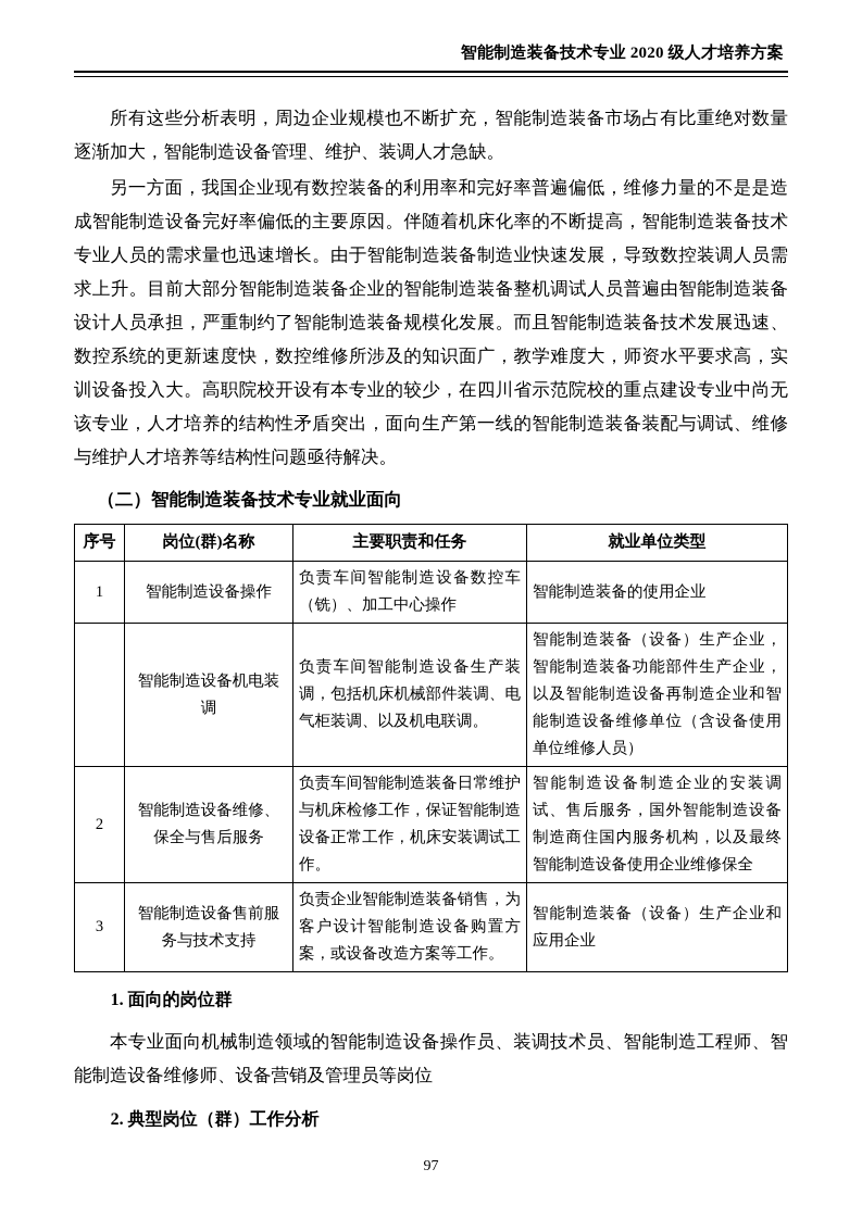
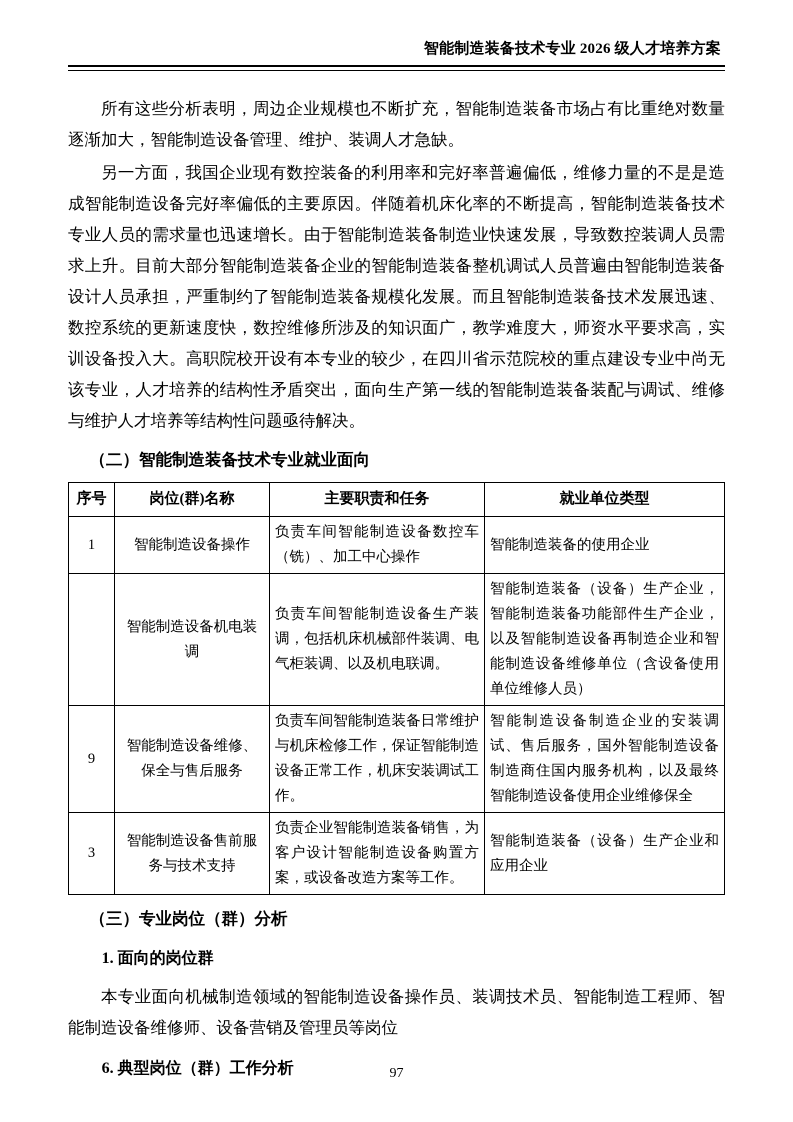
- 智能制造装备技术专业 2020 级人才培养方案
+ 智能制造装备技术专业 2026 级人才培养方案
  所有这些分析表明，周边企业规模也不断扩充，智能制造装备市场占有比重绝对数量逐渐加大，智能制造设备管理、维护、装调人才急缺。
  另一方面，我国企业现有数控装备的利用率和完好率普遍偏低，维修力量的不是是造成智能制造设备完好率偏低的主要原因。伴随着机床化率的不断提高，智能制造装备技术专业人员的需求量也迅速增长。由于智能制造装备制造业快速发展，导致数控装调人员需求上升。目前大部分智能制造装备企业的智能制造装备整机调试人员普遍由智能制造装备设计人员承担，严重制约了智能制造装备规模化发展。而且智能制造装备技术发展迅速、数控系统的更新速度快，数控维修所涉及的知识面广，教学难度大，师资水平要求高，实训设备投入大。高职院校开设有本专业的较少，在四川省示范院校的重点建设专业中尚无该专业，人才培养的结构性矛盾突出，面向生产第一线的智能制造装备装配与调试、维修与维护人才培养等结构性问题亟待解决。
  （二）智能制造装备技术专业就业面向
  序号	岗位(群)名称	主要职责和任务	就业单位类型
  1	智能制造设备操作	负责车间智能制造设备数控车（铣）、加工中心操作	智能制造装备的使用企业
  	智能制造设备机电装调	负责车间智能制造设备生产装调，包括机床机械部件装调、电气柜装调、以及机电联调。	智能制造装备（设备）生产企业，智能制造装备功能部件生产企业，以及智能制造设备再制造企业和智能制造设备维修单位（含设备使用单位维修人员）
- 2	智能制造设备维修、保全与售后服务	负责车间智能制造装备日常维护与机床检修工作，保证智能制造设备正常工作，机床安装调试工作。	智能制造设备制造企业的安装调试、售后服务，国外智能制造设备制造商住国内服务机构，以及最终智能制造设备使用企业维修保全
+ 9	智能制造设备维修、保全与售后服务	负责车间智能制造装备日常维护与机床检修工作，保证智能制造设备正常工作，机床安装调试工作。	智能制造设备制造企业的安装调试、售后服务，国外智能制造设备制造商住国内服务机构，以及最终智能制造设备使用企业维修保全
  3	智能制造设备售前服务与技术支持	负责企业智能制造装备销售，为客户设计智能制造设备购置方案，或设备改造方案等工作。	智能制造装备（设备）生产企业和应用企业
+ （三）专业岗位（群）分析
  1. 面向的岗位群
  本专业面向机械制造领域的智能制造设备操作员、装调技术员、智能制造工程师、智能制造设备维修师、设备营销及管理员等岗位
- 2. 典型岗位（群）工作分析
+ 6. 典型岗位（群）工作分析
  97
